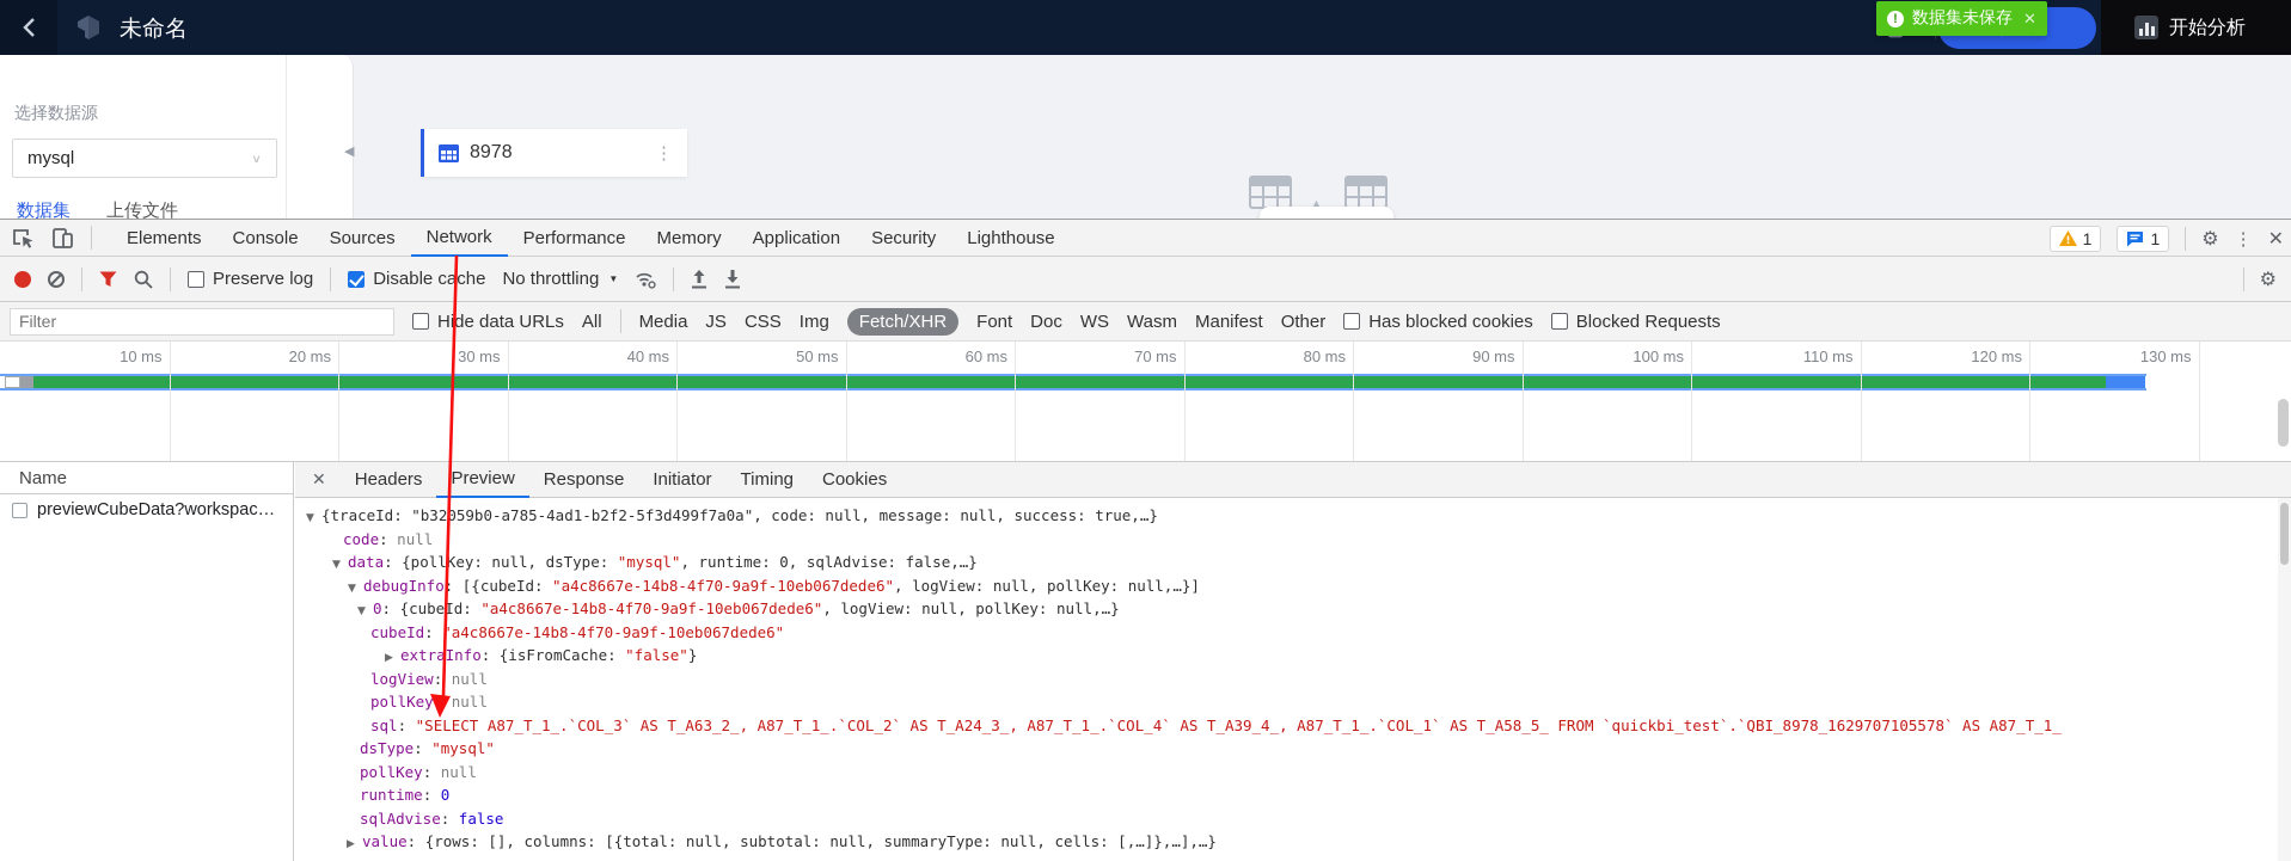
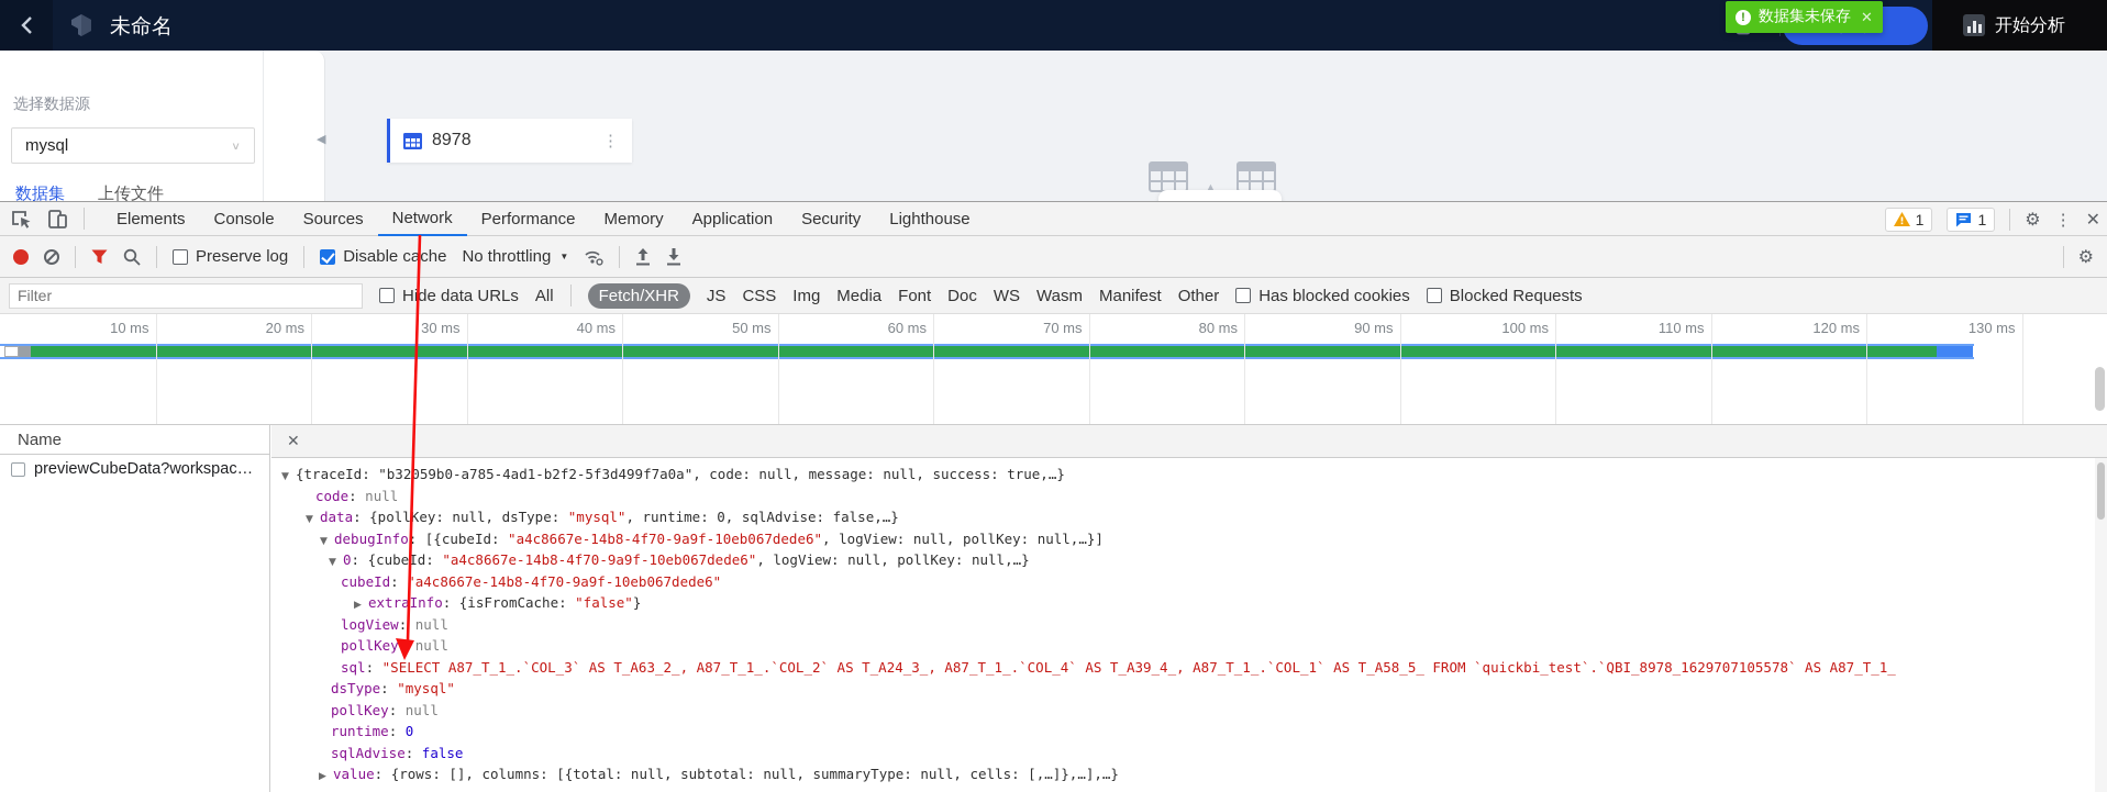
  未命名
  !
  数据集未保存
  ✕
  开始分析
  选择数据源
  mysql
  ∨
  数据集
  上传文件
  ◀
  8978
  ⋮
  ▲
  Elements
  Console
  Sources
  Network
  Performance
  Memory
  Application
  Security
  Lighthouse
  1
  1
  ⚙
  ⋮
  ✕
  Preserve log
  Disable cache
  No throttling
  ▼
  ⚙
  Filter
  Hide data URLs
  All
- Media
+ Fetch/XHR
  JS
  CSS
  Img
- Fetch/XHR
+ Media
  Font
  Doc
  WS
  Wasm
  Manifest
  Other
  Has blocked cookies
  Blocked Requests
  10 ms
  20 ms
  30 ms
  40 ms
  50 ms
  60 ms
  70 ms
  80 ms
  90 ms
  100 ms
  110 ms
  120 ms
  130 ms
  Name
  previewCubeData?workspaceI…
  ✕
- Headers
- Preview
- Response
- Initiator
- Timing
- Cookies
  ▼ {traceId: "b32059b0-a785-4ad1-b2f2-5f3d499f7a0a", code: null, message: null, success: true,…}
  code: null
  ▼ data: {pollKey: null, dsType: "mysql", runtime: 0, sqlAdvise: false,…}
  ▼ debugInfo: [{cubeId: "a4c8667e-14b8-4f70-9a9f-10eb067dede6", logView: null, pollKey: null,…}]
  ▼ 0: {cubeId: "a4c8667e-14b8-4f70-9a9f-10eb067dede6", logView: null, pollKey: null,…}
  cubeId: "a4c8667e-14b8-4f70-9a9f-10eb067dede6"
  ▶ extraInfo: {isFromCache: "false"}
  logView: null
  pollKey null
  sql: "SELECT A87_T_1_.`COL_3` AS T_A63_2_, A87_T_1_.`COL_2` AS T_A24_3_, A87_T_1_.`COL_4` AS T_A39_4_, A87_T_1_.`COL_1` AS T_A58_5_ FROM `quickbi_test`.`QBI_8978_1629707105578` AS A87_T_1_
  dsType: "mysql"
  pollKey: null
  runtime: 0
  sqlAdvise: false
  ▶ value: {rows: [], columns: [{total: null, subtotal: null, summaryType: null, cells: [,…]},…],…}
